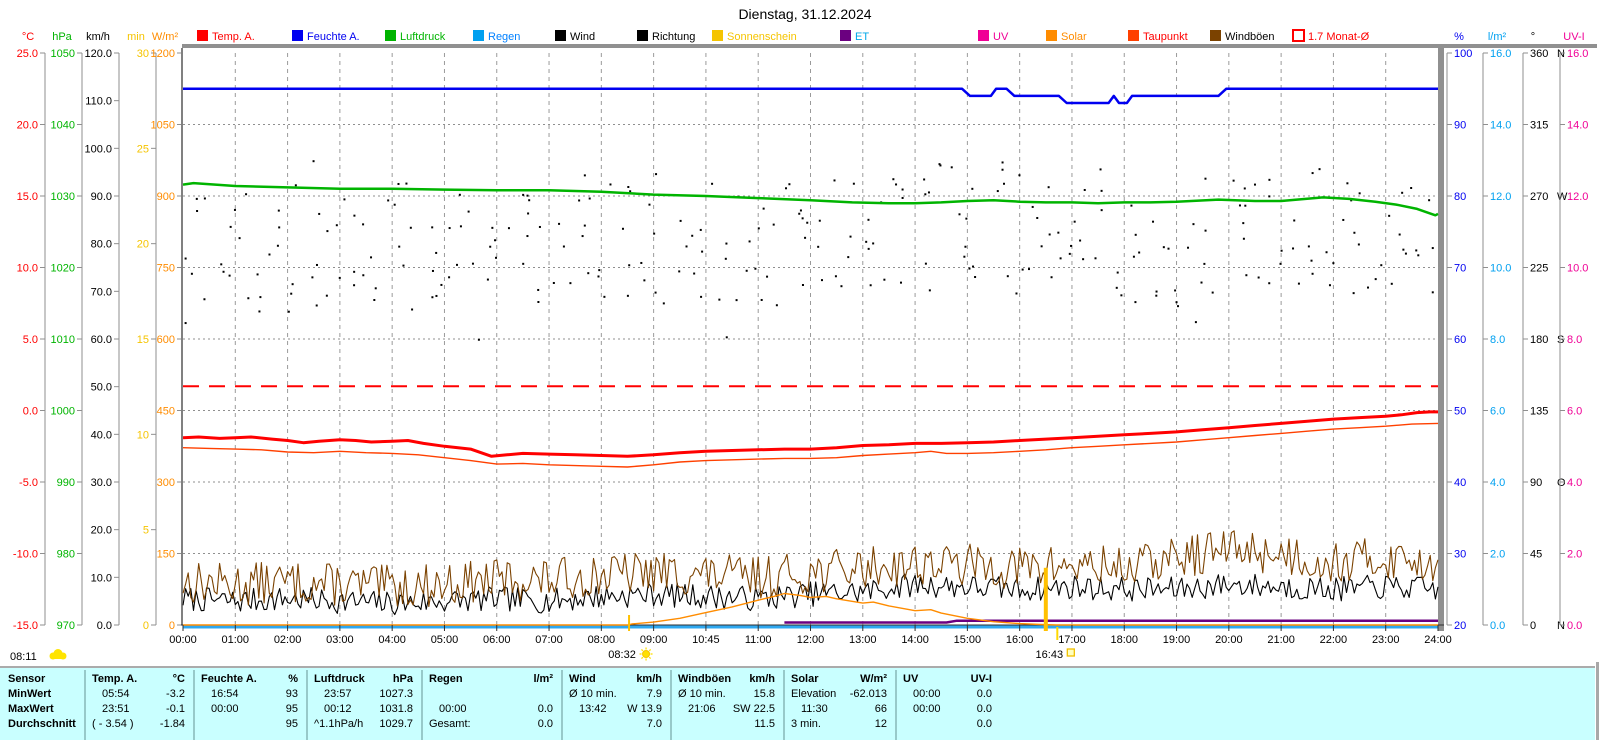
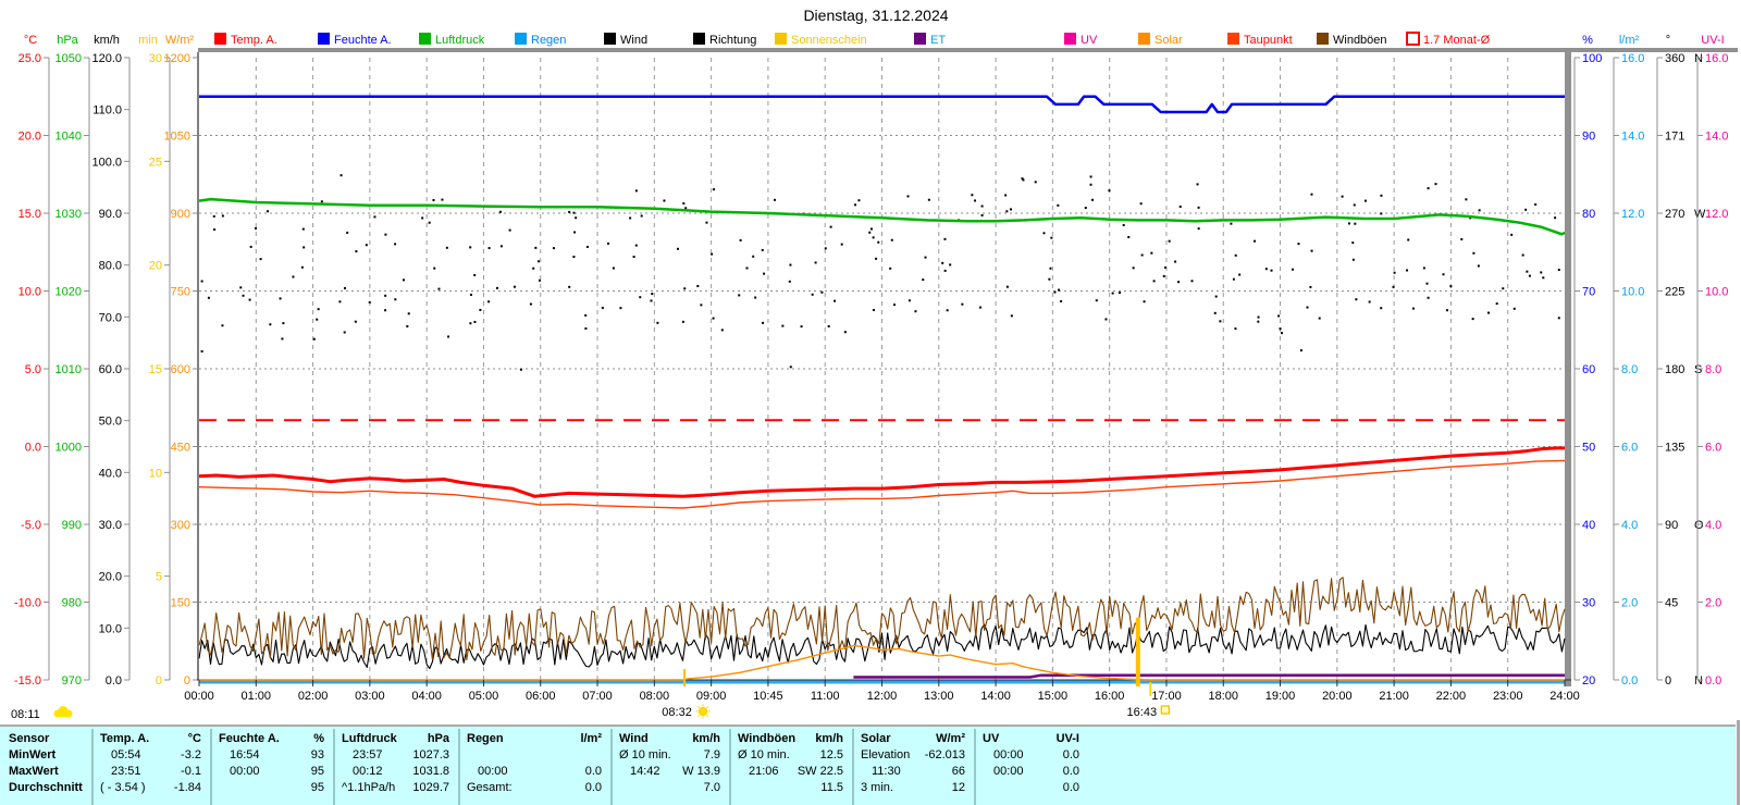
  Dienstag, 31.12.2024
  °C
  25.0
  20.0
  15.0
  10.0
  5.0
  0.0
  -5.0
  -10.0
  -15.0
  hPa
  1050
  1040
  1030
  1020
  1010
  1000
  990
  980
  970
  km/h
  120.0
  110.0
  100.0
  90.0
  80.0
  70.0
  60.0
  50.0
  40.0
  30.0
  20.0
  10.0
  0.0
  min
  30
  25
  20
  15
  10
  5
  0
  W/m²
  1200
  1050
  900
  750
  600
  450
  300
  150
  0
  %
  100
  90
  80
  70
  60
  50
  40
  30
  20
  l/m²
  16.0
  14.0
  12.0
  10.0
  8.0
  6.0
  4.0
  2.0
  0.0
  °
  360
  N
- 315
+ 171
  270
  W
  225
  180
  S
  135
  90
  O
  45
  0
  N
  UV-I
  16.0
  14.0
  12.0
  10.0
  8.0
  6.0
  4.0
  2.0
  0.0
  Temp. A.
  Feuchte A.
  Luftdruck
  Regen
  Wind
  Richtung
  Sonnenschein
  ET
  UV
  Solar
  Taupunkt
  Windböen
  1.7 Monat-Ø
  00:00
  01:00
  02:00
  03:00
  04:00
  05:00
  06:00
  07:00
  08:00
  09:00
  10:45
  11:00
  12:00
  13:00
  14:00
  15:00
  16:00
  17:00
  18:00
  19:00
  20:00
  21:00
  22:00
  23:00
  24:00
  08:32
  16:43
  08:11
  Sensor
  MinWert
  MaxWert
  Durchschnitt
  Temp. A.
  °C
  05:54
  -3.2
  23:51
  -0.1
  ( - 3.54 )
  -1.84
  Feuchte A.
  %
  16:54
  93
  00:00
  95
  95
  Luftdruck
  hPa
  23:57
  1027.3
  00:12
  1031.8
  ^1.1hPa/h
  1029.7
  Regen
  l/m²
  00:00
  0.0
  Gesamt:
  0.0
  Wind
  km/h
  Ø 10 min.
  7.9
- 13:42
+ 14:42
  W 13.9
  7.0
  Windböen
  km/h
  Ø 10 min.
- 15.8
+ 12.5
  21:06
  SW 22.5
  11.5
  Solar
  W/m²
  Elevation
  -62.013
  11:30
  66
  3 min.
  12
  UV
  UV-I
  00:00
  0.0
  00:00
  0.0
  0.0
